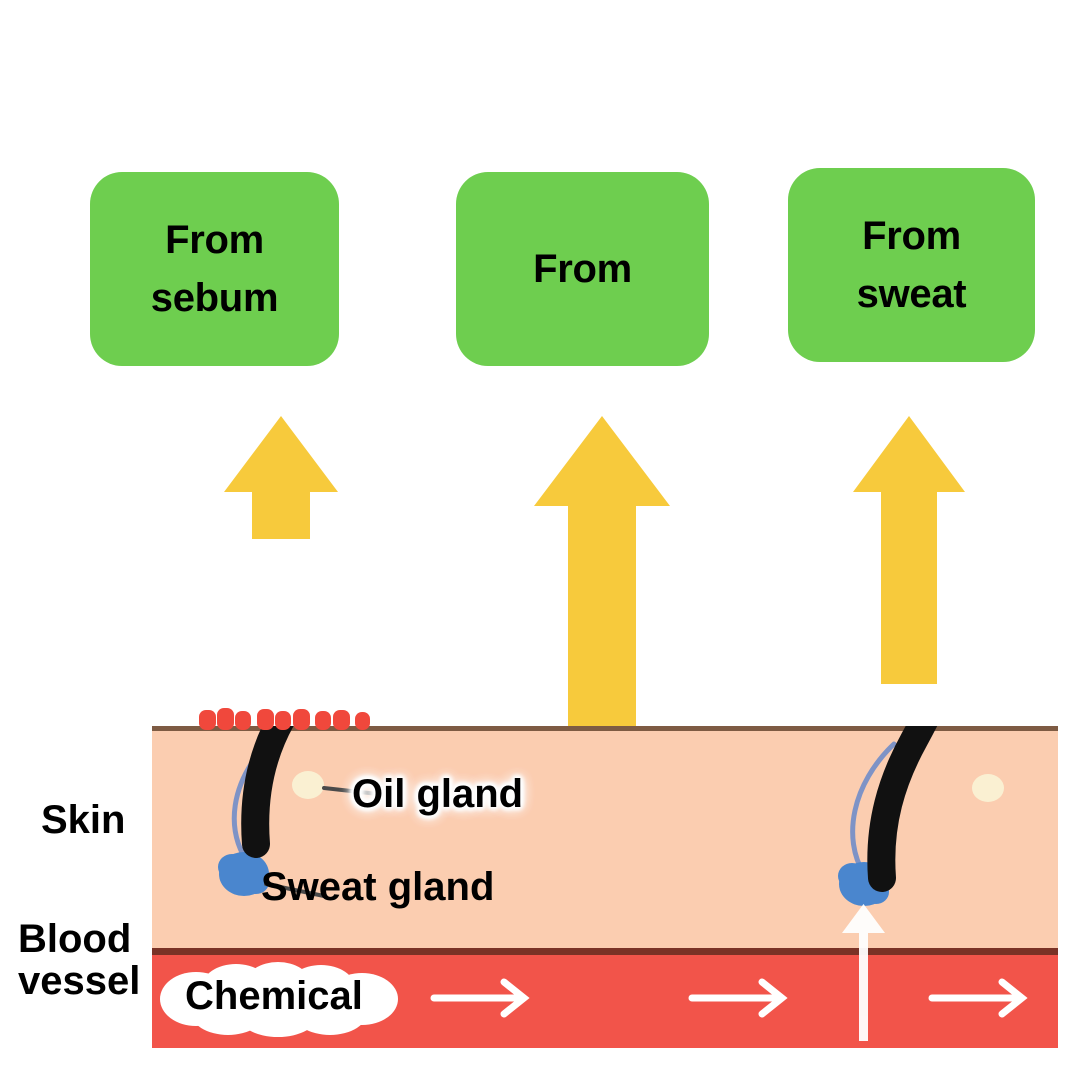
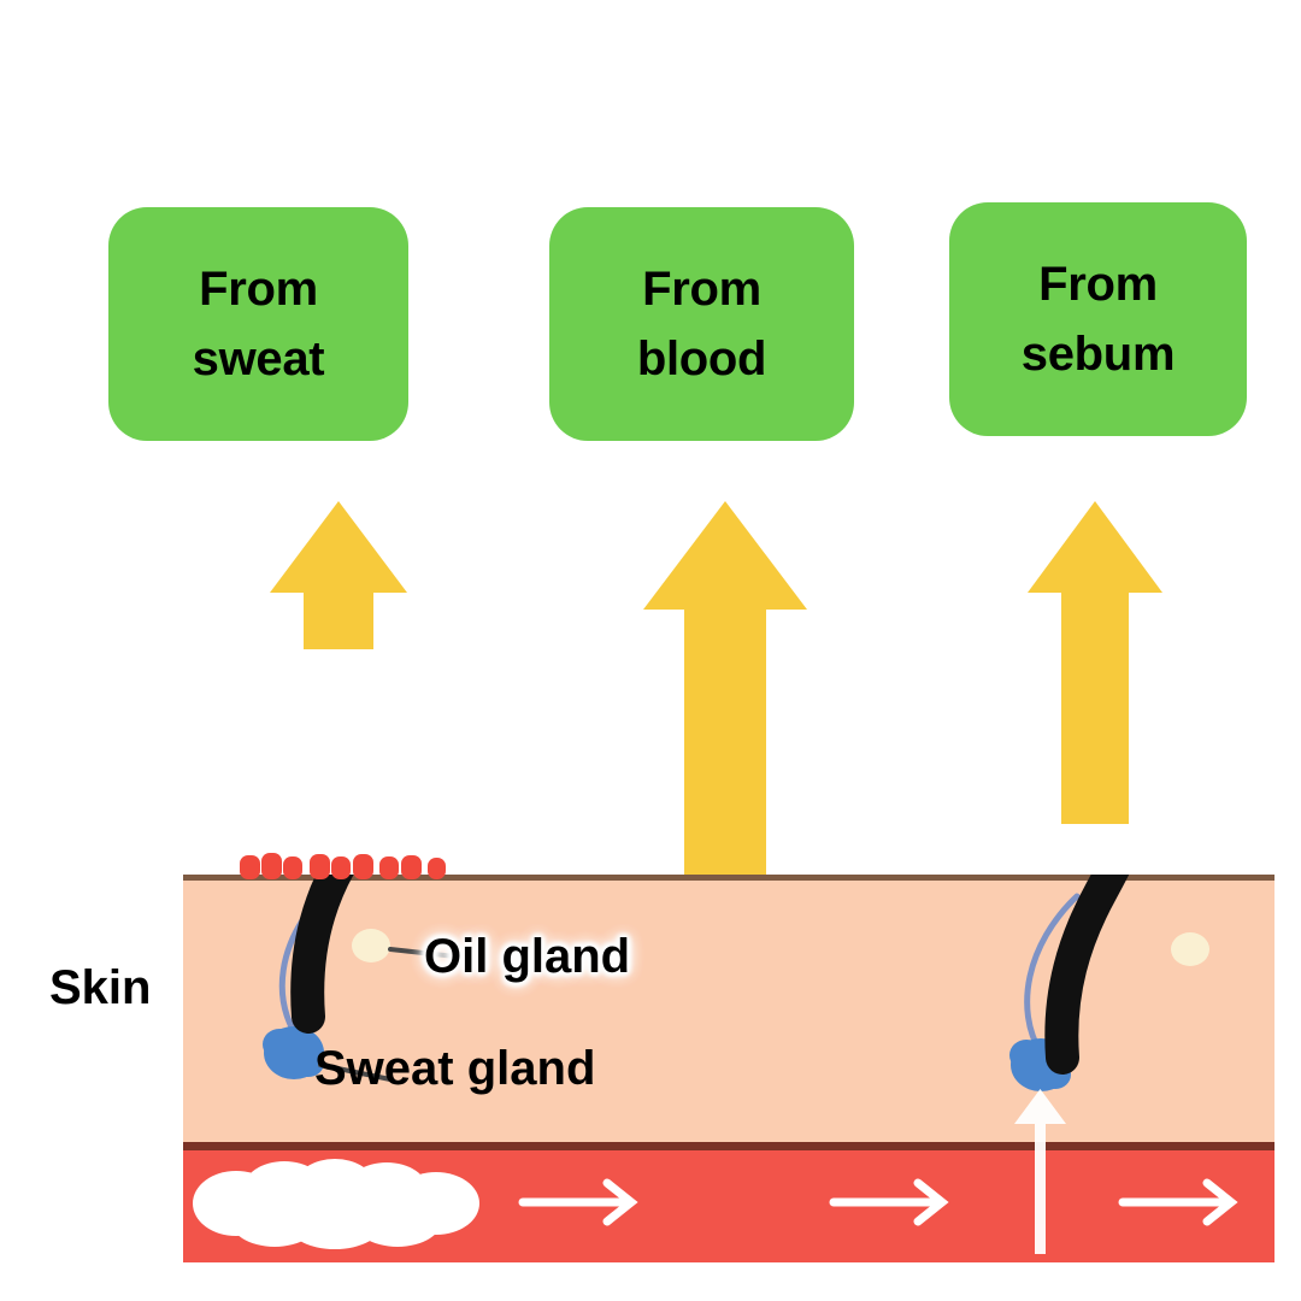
  From
- sebum
+ sweat
  From
+ blood
  From
- sweat
+ sebum
  Oil gland
  Sweat gland
  Skin
- Blood
- vessel
- Chemical
